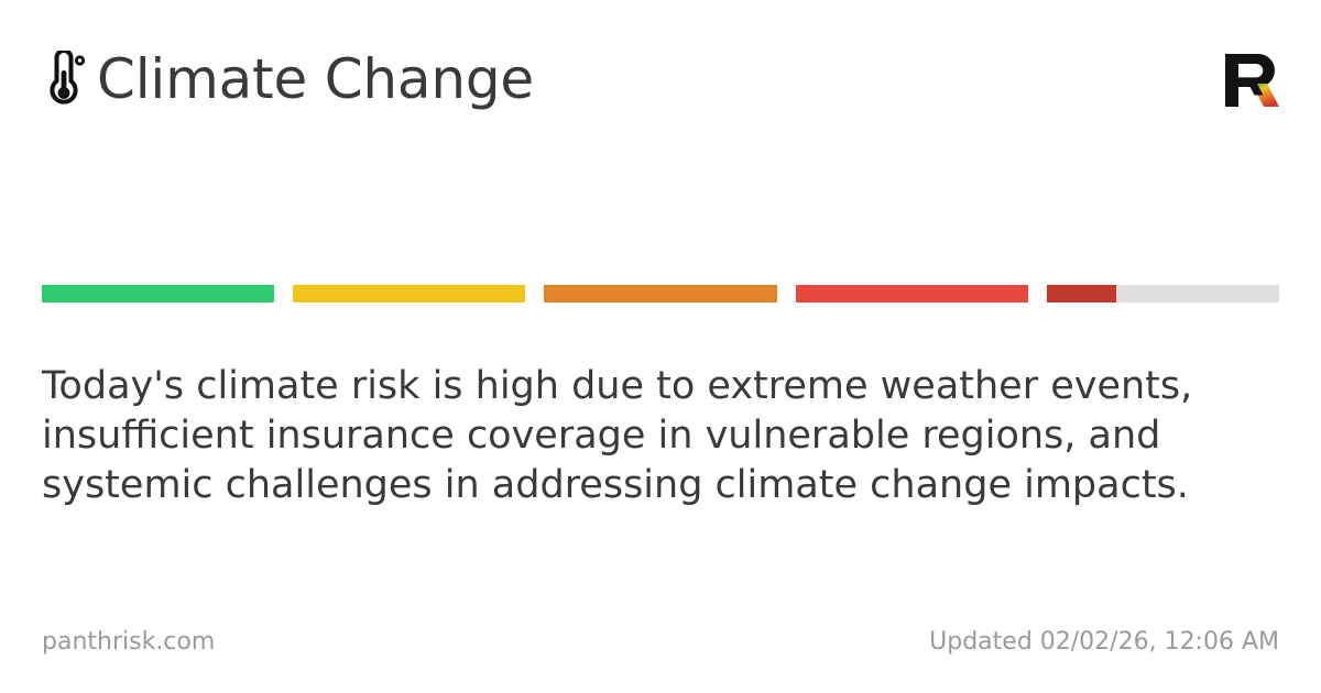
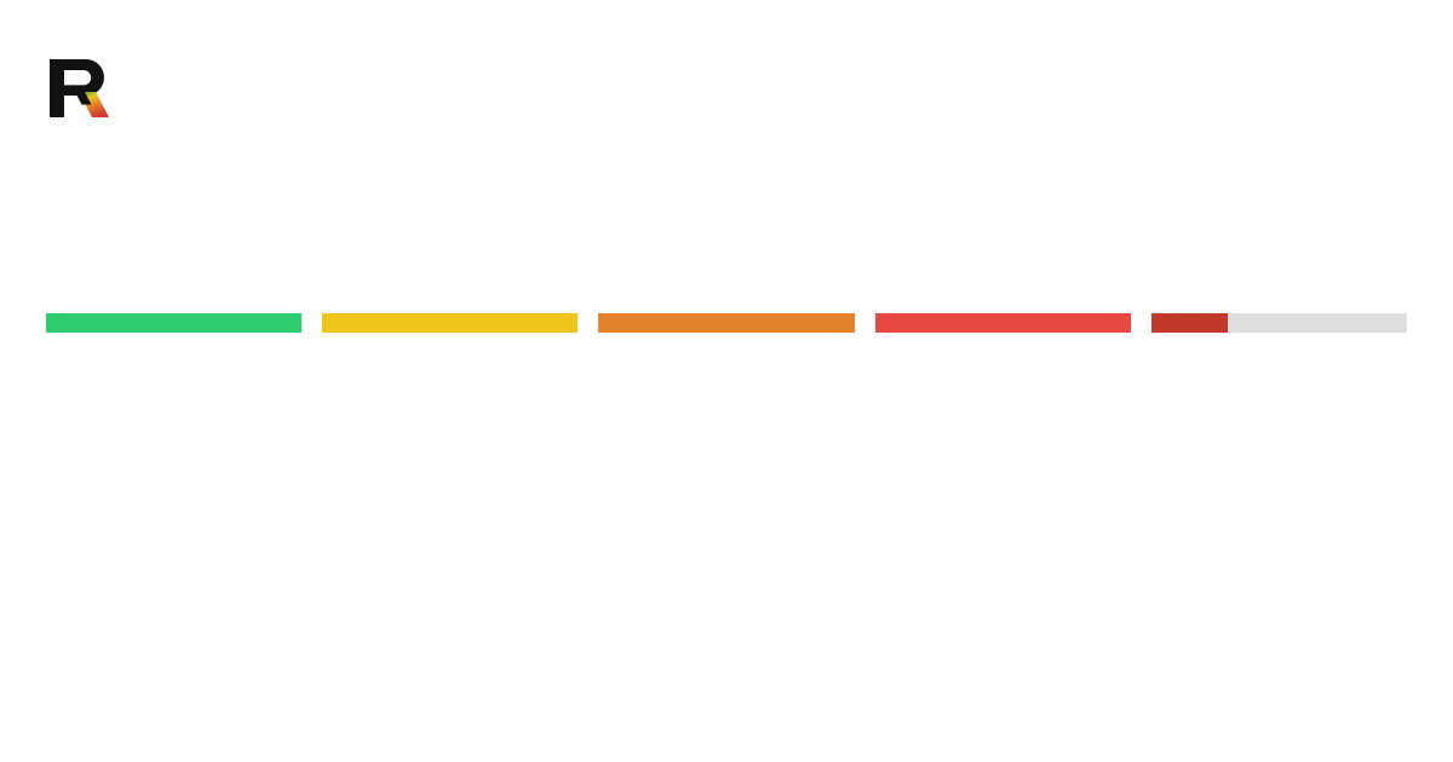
- Climate Change
- Today's climate risk is high due to extreme weather events, insufficient insurance coverage in vulnerable regions, and systemic challenges in addressing climate change impacts.
- panthrisk.com
- Updated 02/02/26, 12:06 AM
